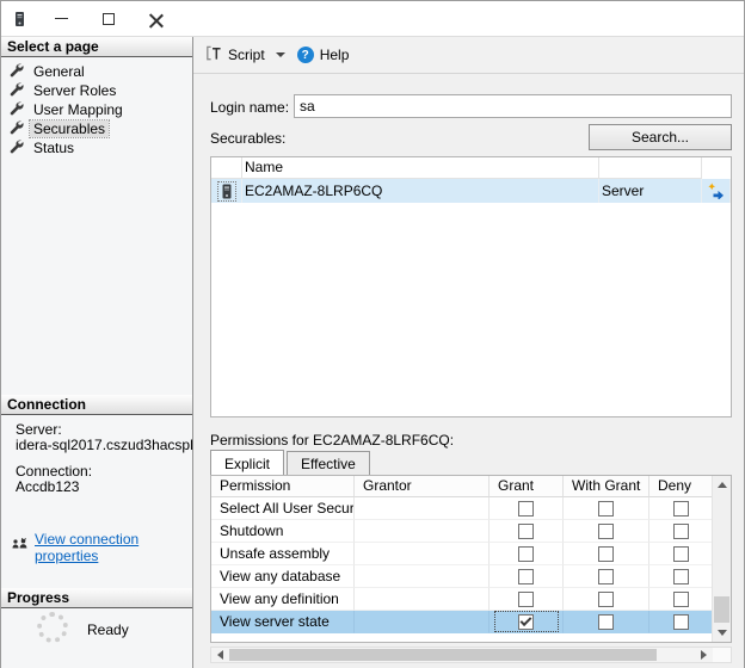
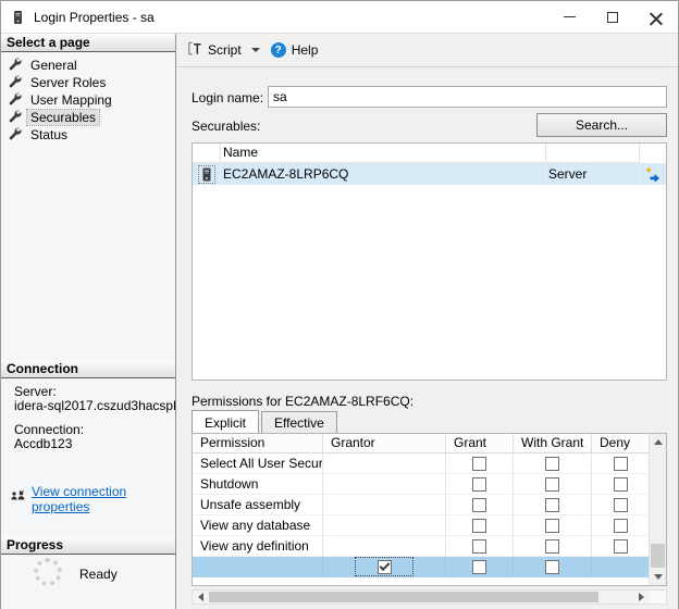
+ Login Properties - sa
  Select a page
  General
  Server Roles
  User Mapping
  Securables
  Status
  Connection
  Server:
  idera-sql2017.cszud3hacspl
  Connection:
  Accdb123
  View connection properties
  Progress
  Ready
  Script
  ?
  Help
  Login name:
  sa
  Securables:
  Search...
  Name
  EC2AMAZ-8LRP6CQ
  Server
  Permissions for EC2AMAZ-8LRF6CQ:
  Explicit
  Effective
  Permission
  Grantor
  Grant
  With Grant
  Deny
  Select All User Secur
  Shutdown
  Unsafe assembly
  View any database
  View any definition
- View server state
